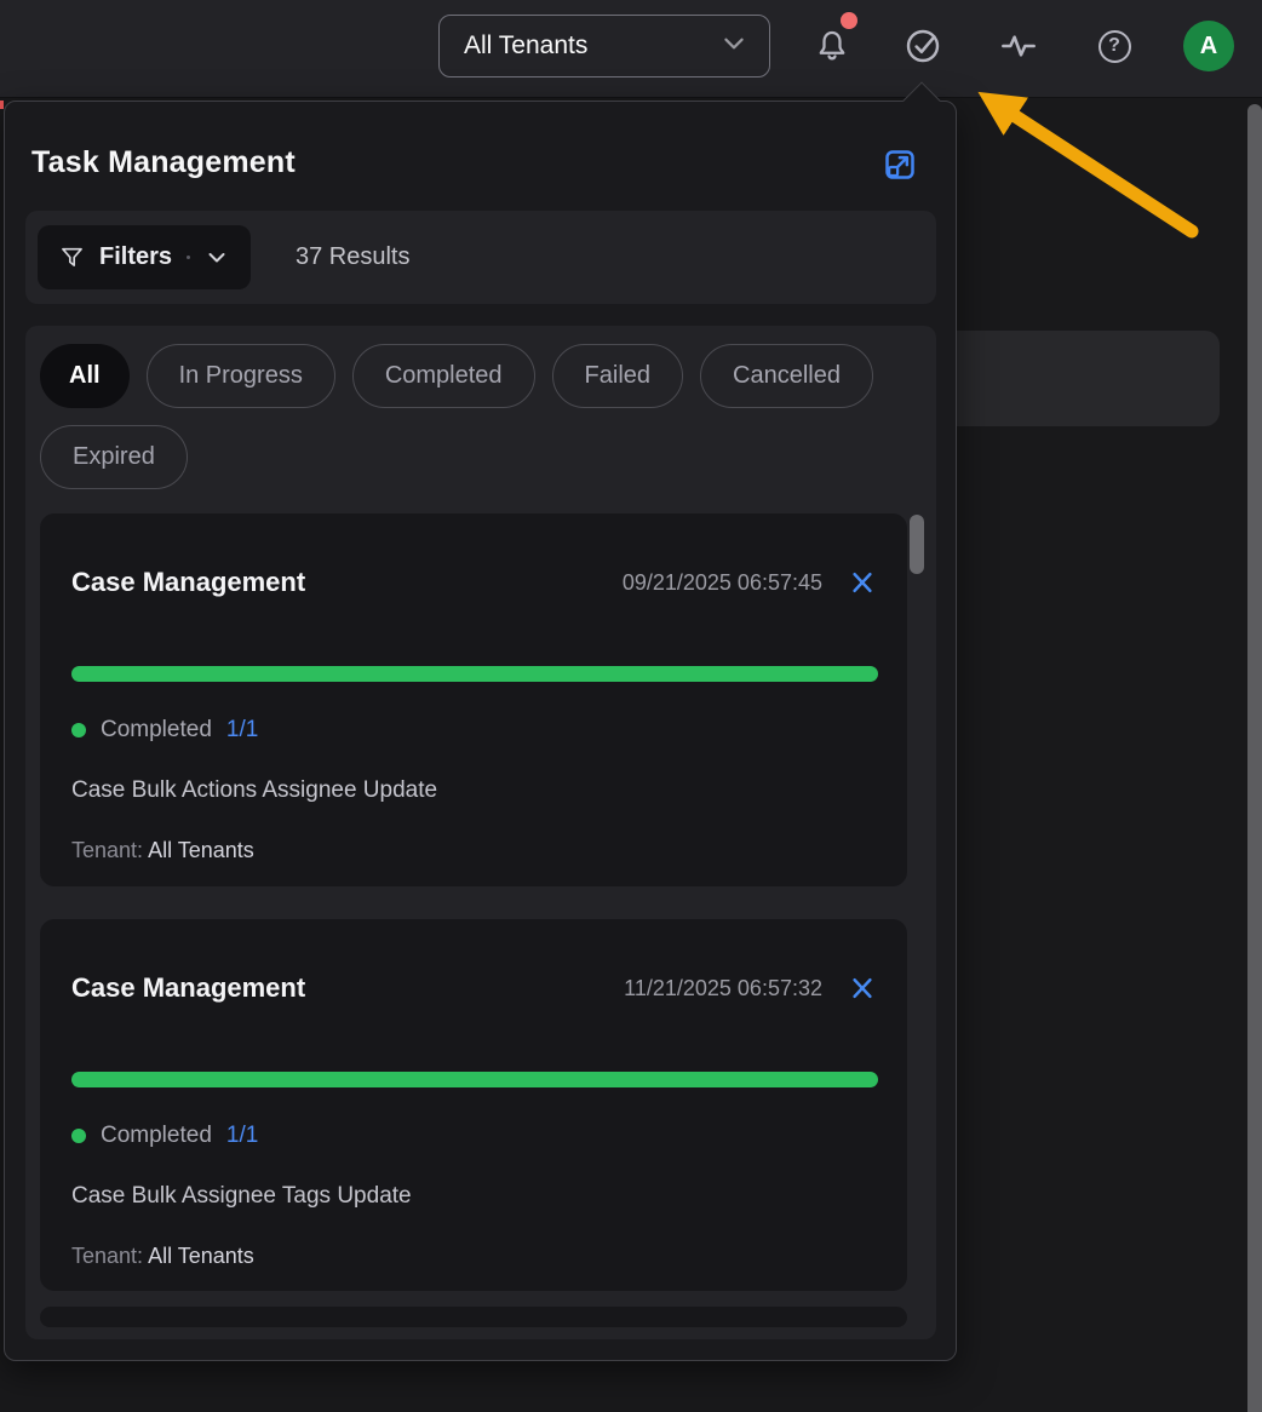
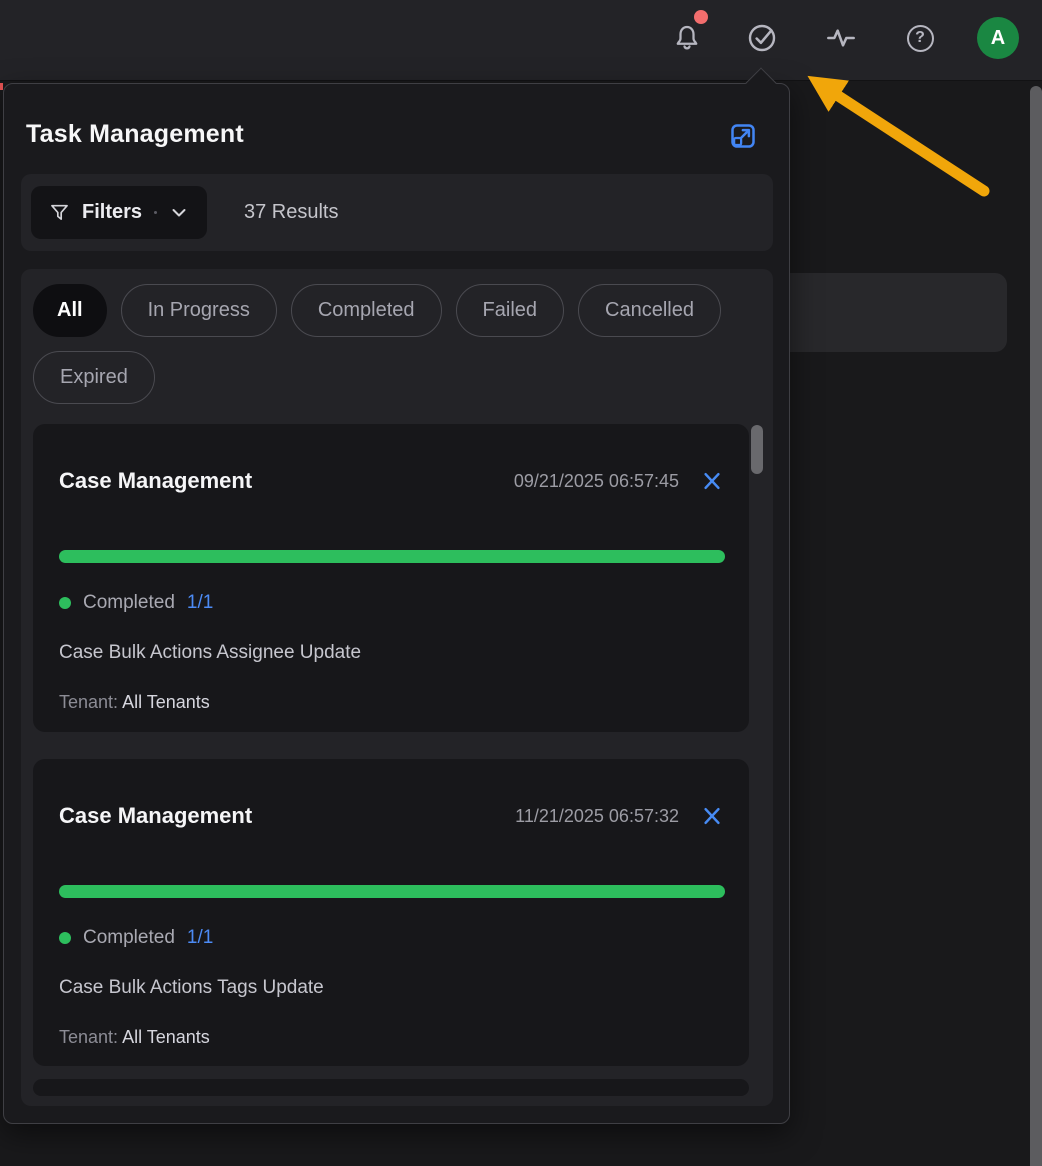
- All Tenants
  ?
  A
  Task Management
  Filters
  37 Results
  All
  In Progress
  Completed
  Failed
  Cancelled
  Expired
  Case Management
  09/21/2025 06:57:45
  Completed
  1/1
  Case Bulk Actions Assignee Update
  Tenant: All Tenants
  Case Management
  11/21/2025 06:57:32
  Completed
  1/1
- Case Bulk Assignee Tags Update
+ Case Bulk Actions Tags Update
  Tenant: All Tenants
